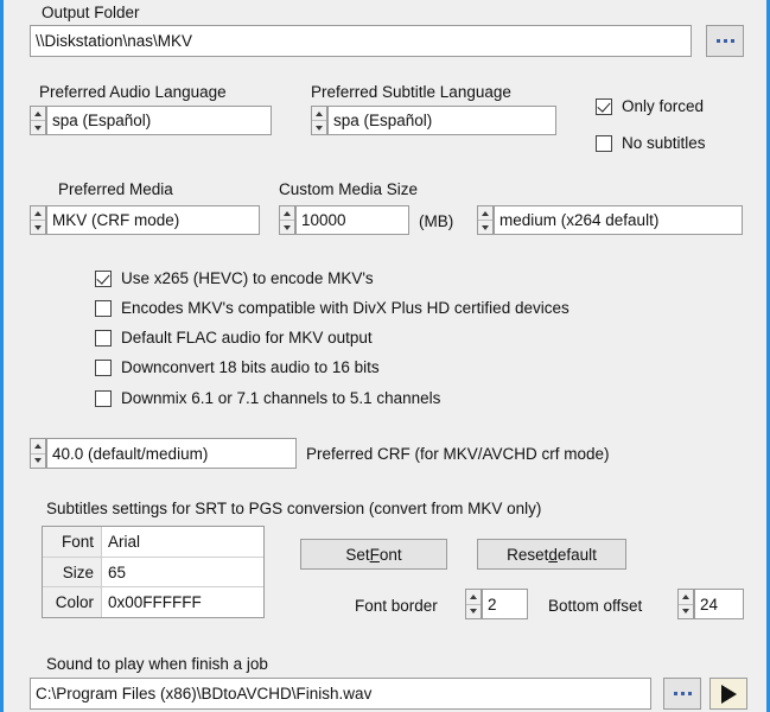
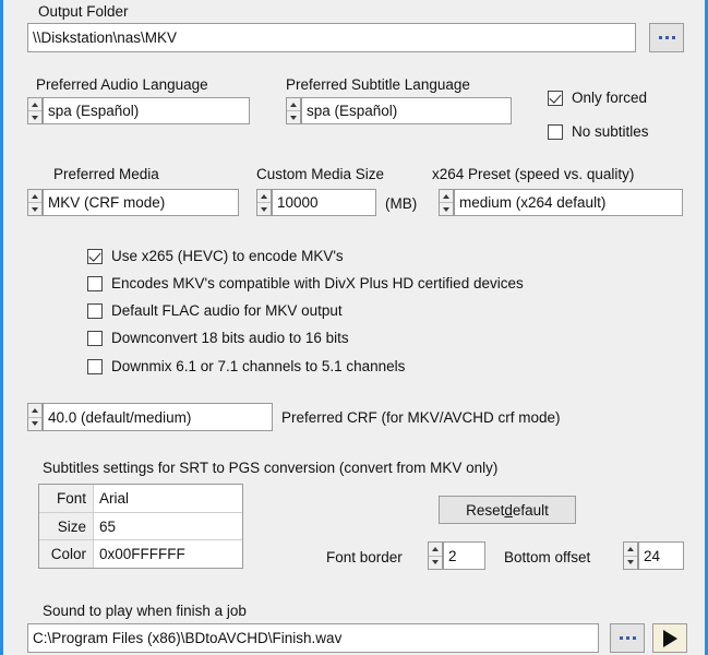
  Output Folder
  \\Diskstation\nas\MKV
  Preferred Audio Language
  spa (Español)
  Preferred Subtitle Language
  spa (Español)
  Only forced
  No subtitles
  Preferred Media
  MKV (CRF mode)
  Custom Media Size
  10000
  (MB)
+ x264 Preset (speed vs. quality)
  medium (x264 default)
  Use x265 (HEVC) to encode MKV's
  Encodes MKV's compatible with DivX Plus HD certified devices
  Default FLAC audio for MKV output
  Downconvert 18 bits audio to 16 bits
  Downmix 6.1 or 7.1 channels to 5.1 channels
  40.0 (default/medium)
  Preferred CRF (for MKV/AVCHD crf mode)
  Subtitles settings for SRT to PGS conversion (convert from MKV only)
  Font
  Arial
  Size
  65
  Color
  0x00FFFFFF
- Set
- F
- ont
  Reset
  d
  efault
  Font border
  2
  Bottom offset
  24
  Sound to play when finish a job
  C:\Program Files (x86)\BDtoAVCHD\Finish.wav
